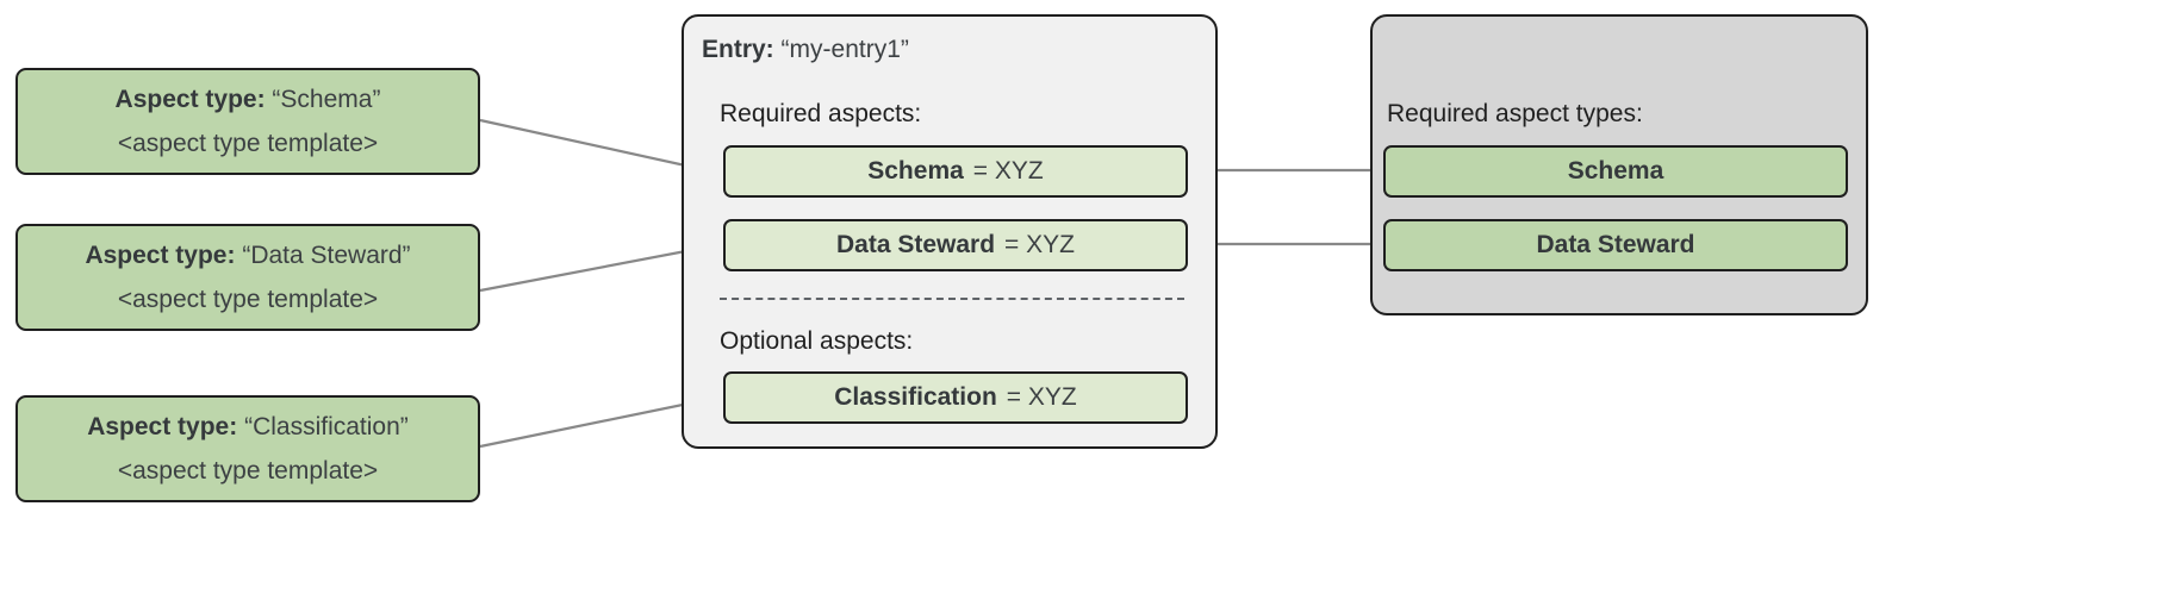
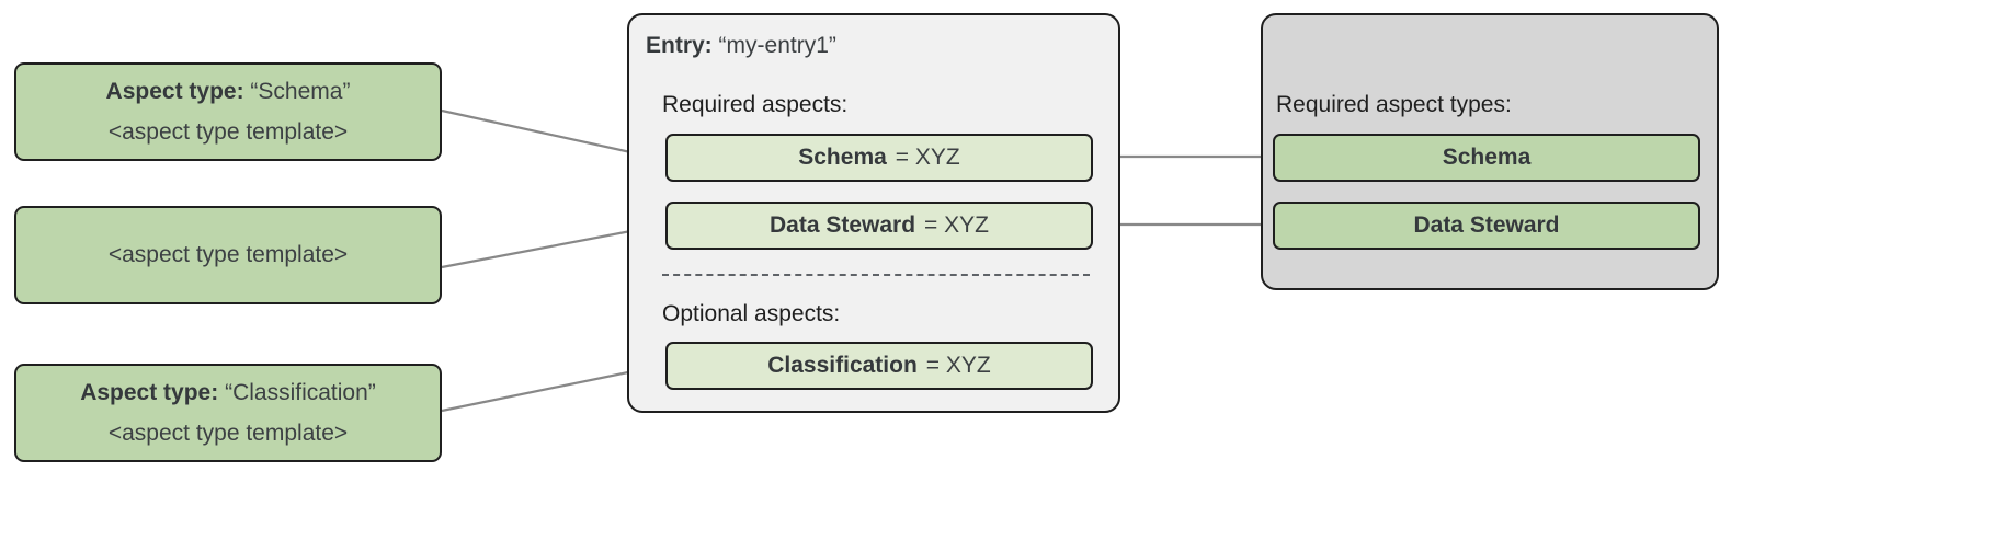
  Aspect type: “Schema”
  <aspect type template>
- Aspect type: “Data Steward”
  <aspect type template>
  Aspect type: “Classification”
  <aspect type template>
  Entry: “my-entry1”
  Required aspects:
  Schema
  = XYZ
  Data Steward
  = XYZ
  Optional aspects:
  Classification
  = XYZ
  Required aspect types:
  Schema
  Data Steward
